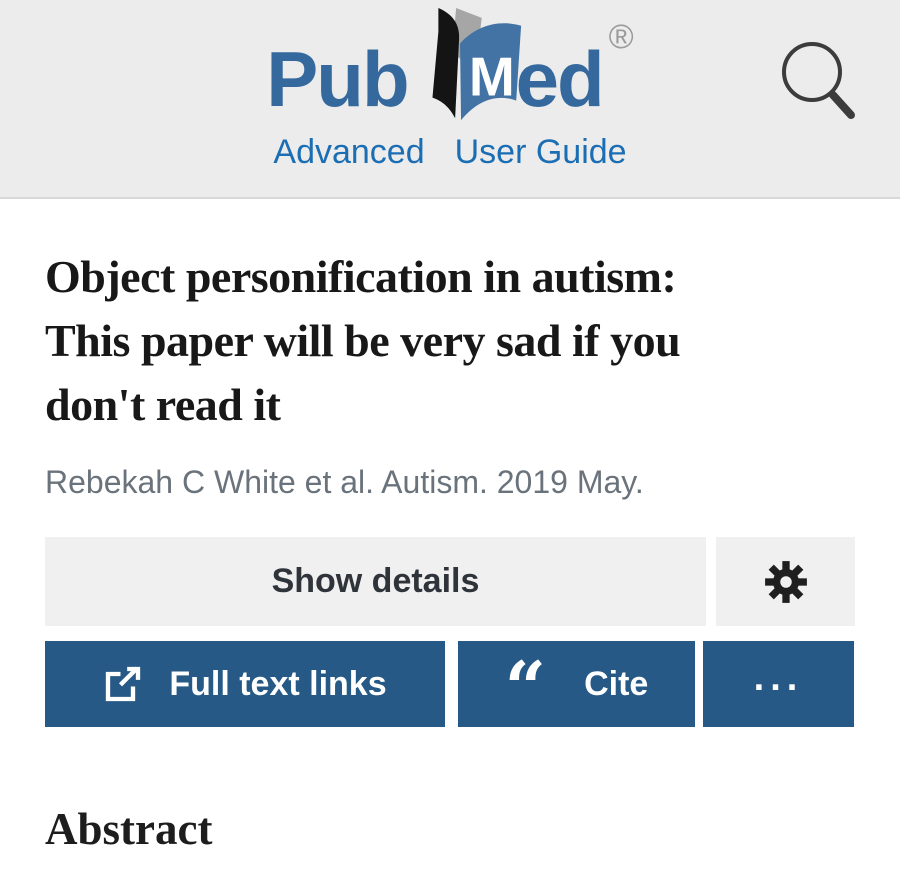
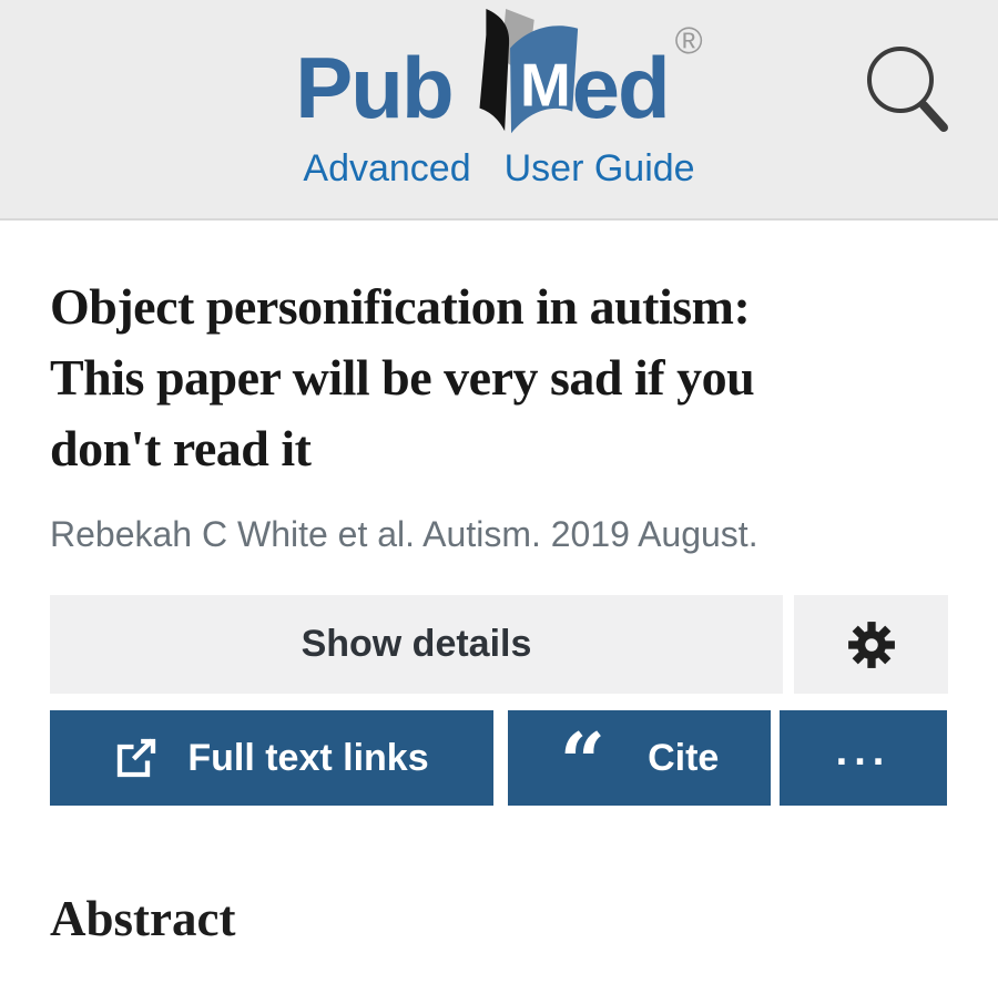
  Pub
  M
  ed
  ®
  Advanced
  User Guide
  Object personification in autism:
  This paper will be very sad if you
  don't read it
- Rebekah C White et al. Autism. 2019 May.
+ Rebekah C White et al. Autism. 2019 August.
  Show details
  Full text links
  “
  Cite
  ...
  Abstract
